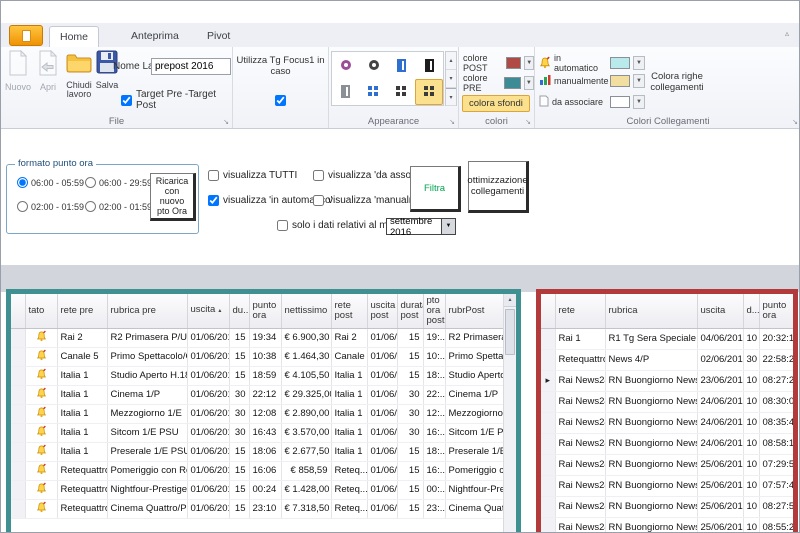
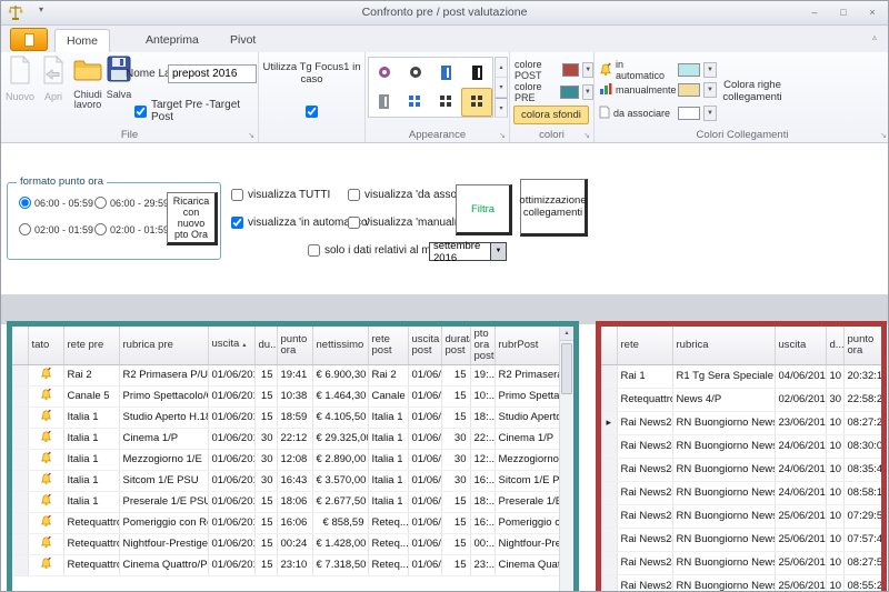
+ ▾
+ Confronto pre / post valutazione
+ –
+ □
+ ×
  Home
  Anteprima
  Pivot
  ▵
  Nuovo
  Apri
  Chiudi lavoro
  Salva
  prepost 2016
  Target Pre -Target Post
  File
  Utilizza Tg Focus1 in caso
  Appearance
  colore POST
  colore PRE
  colora sfondi
  colori
  in automatico
  manualmente
  da associare
  Colora righe collegamenti
  Colori Collegamenti
  formato punto ora
  06:00 - 05:59
  06:00 - 29:5
  02:00 - 01:59
  02:00 - 01:5
  Ricarica con nuovo pto Ora
  visualizza TUTTI
  visualizza 'da asso
  visualizza 'in automatico'
  visualizza 'manual
  solo i dati relativi al m
  settembre 2016
  Filtra
  ottimizzazione collegamenti
  	tato	rete pre	rubrica pre	uscita	du..	punto ora	nettissimo	rete post	uscita post	durat post	pto ora post	rubrPost
- 		Rai 2	R2 Primasera P/U	01/06/20	15	19:34	€ 6.900,30	Rai 2	01/06/	15	19:..	R2 Primaser
+ 		Rai 2	R2 Primasera P/U	01/06/20	15	19:41	€ 6.900,30	Rai 2	01/06/	15	19:..	R2 Primaser
  		Canale 5	Primo Spettacolo/	01/06/20	15	10:38	€ 1.464,30	Canale	01/06/	15	10:..	Primo Spetta
  		Italia 1	Studio Aperto H.1	01/06/20	15	18:59	€ 4.105,50	Italia 1	01/06/	15	18:..	Studio Apert
  		Italia 1	Cinema 1/P	01/06/20	30	22:12	€ 29.325,0	Italia 1	01/06/	30	22:..	Cinema 1/P
  		Italia 1	Mezzogiorno 1/E	01/06/20	30	12:08	€ 2.890,00	Italia 1	01/06/	30	12:..	Mezzogiorno
  		Italia 1	Sitcom 1/E PSU	01/06/20	30	16:43	€ 3.570,00	Italia 1	01/06/	30	16:..	Sitcom 1/E P
  		Italia 1	Preserale 1/E PSU	01/06/20	15	18:06	€ 2.677,50	Italia 1	01/06/	15	18:..	Preserale 1/
  		Retequattr	Pomeriggio con R	01/06/20	15	16:06	€ 858,59	Reteq...	01/06/	15	16:..	Pomeriggio c
  		Retequattr	Nightfour-Prestige	01/06/20	15	00:24	€ 1.428,00	Reteq...	01/06/	15	00:..	Nightfour-Pr
  		Retequattr	Cinema Quattro/P	01/06/20	15	23:10	€ 7.318,50	Reteq...	01/06/	15	23:..	Cinema Qua
  	rete	rubrica	uscita	d...	punto ora
  	Rai 1	R1 Tg Sera Speciale	04/06/201	10	20:32:1
  	Retequattr	News 4/P	02/06/201	30	22:58:2
  ▸	Rai News2	RN Buongiorno New	23/06/201	10	08:27:2
  	Rai News2	RN Buongiorno New	24/06/201	10	08:30:0
  	Rai News2	RN Buongiorno New	24/06/201	10	08:35:4
  	Rai News2	RN Buongiorno New	24/06/201	10	08:58:1
  	Rai News2	RN Buongiorno New	25/06/201	10	07:29:5
  	Rai News2	RN Buongiorno New	25/06/201	10	07:57:4
  	Rai News2	RN Buongiorno New	25/06/201	10	08:27:5
  	Rai News2	RN Buongiorno New	25/06/201	10	08:55:2
